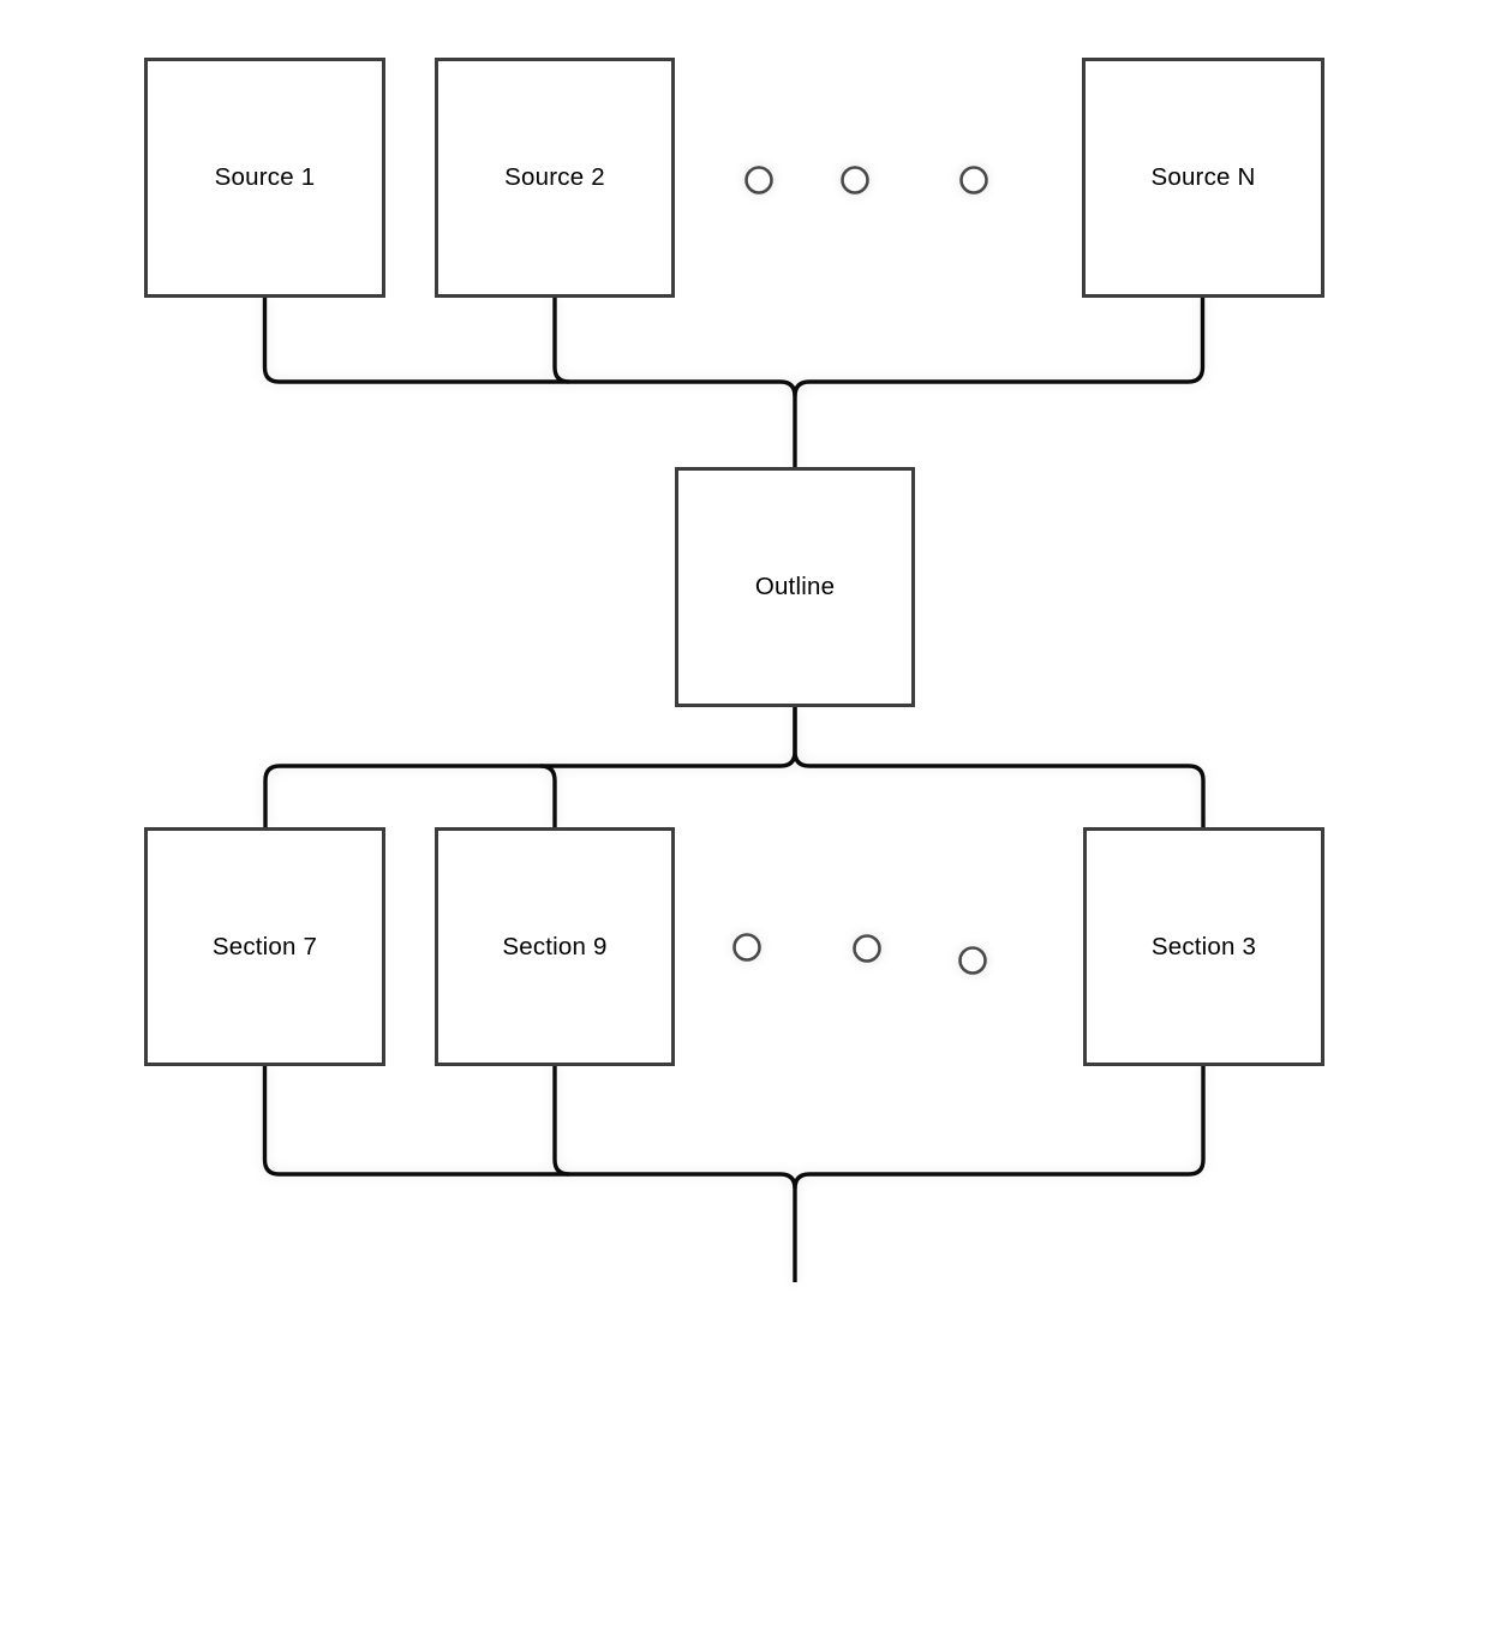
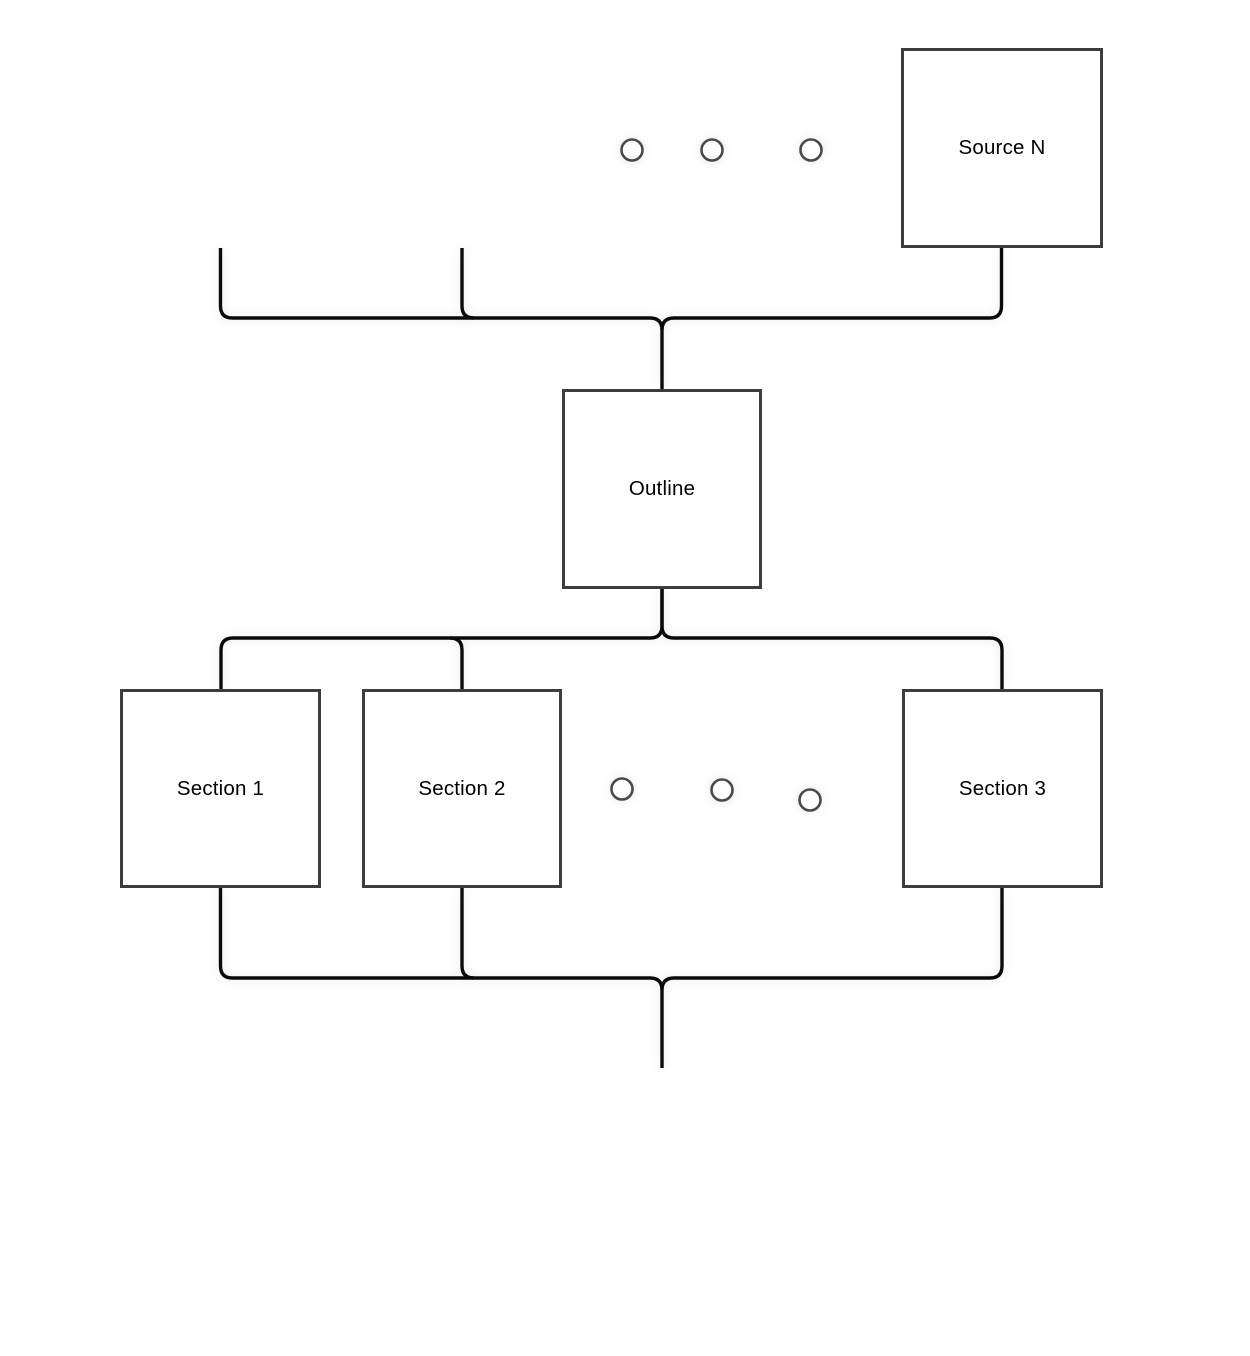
- Source 1
- Source 2
  Source N
  Outline
- Section 7
+ Section 1
- Section 9
+ Section 2
  Section 3
